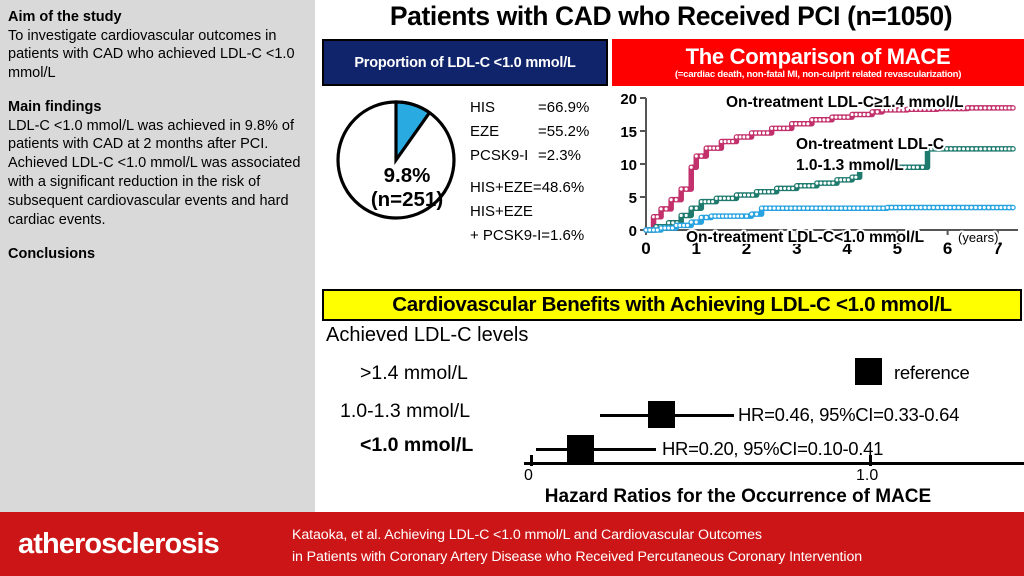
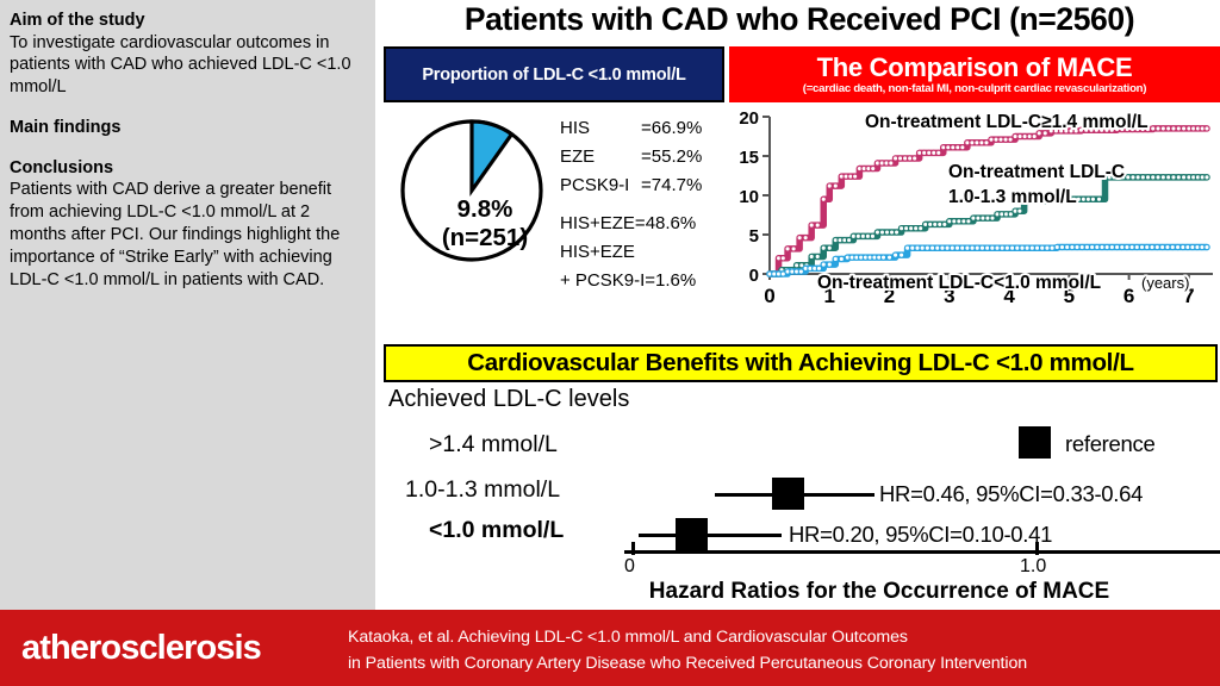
  Aim of the study
  To investigate cardiovascular outcomes in patients with CAD who achieved LDL-C <1.0 mmol/L
  Main findings
- LDL-C <1.0 mmol/L was achieved in 9.8% of patients with CAD at 2 months after PCI. Achieved LDL-C <1.0 mmol/L was associated with a significant reduction in the risk of subsequent cardiovascular events and hard cardiac events.
  Conclusions
+ Patients with CAD derive a greater benefit from achieving LDL-C <1.0 mmol/L at 2 months after PCI. Our findings highlight the importance of “Strike Early” with achieving LDL-C <1.0 mmol/L in patients with CAD.
- Patients with CAD who Received PCI (n=1050)
+ Patients with CAD who Received PCI (n=2560)
  Proportion of LDL-C <1.0 mmol/L
  The Comparison of MACE
- (=cardiac death, non-fatal MI, non-culprit related revascularization)
+ (=cardiac death, non-fatal MI, non-culprit cardiac revascularization)
  9.8%
  (n=251)
  HIS
  =66.9%
  EZE
  =55.2%
  PCSK9-I
- =2.3%
+ =74.7%
  HIS+EZE=48.6%
  HIS+EZE
  + PCSK9-I=1.6%
  0
  5
  10
  15
  20
  0
  1
  2
  3
  4
  5
  6
  7
  On-treatment LDL-C≥1.4 mmol/L
  On-treatment LDL-C
  1.0-1.3 mmol/L
  On-treatment LDL-C<1.0 mmol/L
  (years)
  Cardiovascular Benefits with Achieving LDL-C <1.0 mmol/L
  Achieved LDL-C levels
  >1.4 mmol/L
  reference
  1.0-1.3 mmol/L
  HR=0.46, 95%CI=0.33-0.64
  <1.0 mmol/L
  HR=0.20, 95%CI=0.10-0.41
  0
  1.0
  Hazard Ratios for the Occurrence of MACE
  atherosclerosis
  Kataoka, et al. Achieving LDL-C <1.0 mmol/L and Cardiovascular Outcomes
  in Patients with Coronary Artery Disease who Received Percutaneous Coronary Intervention
